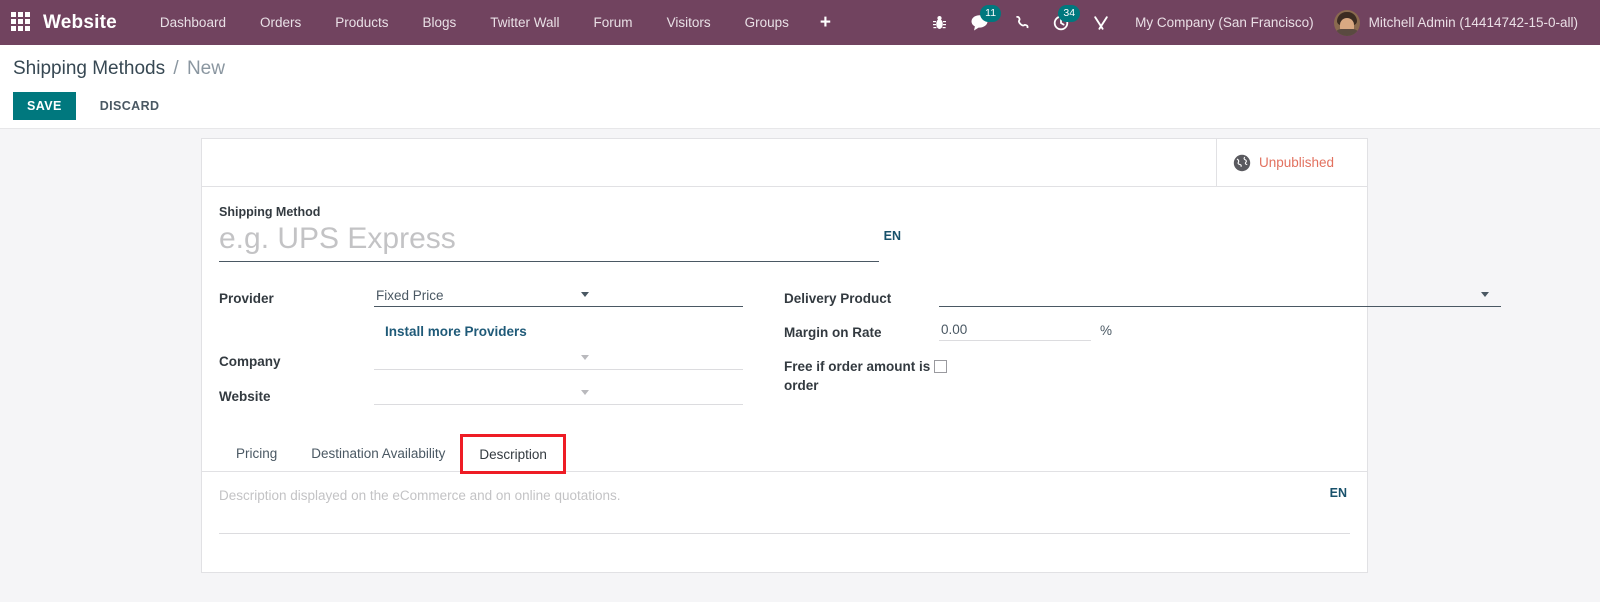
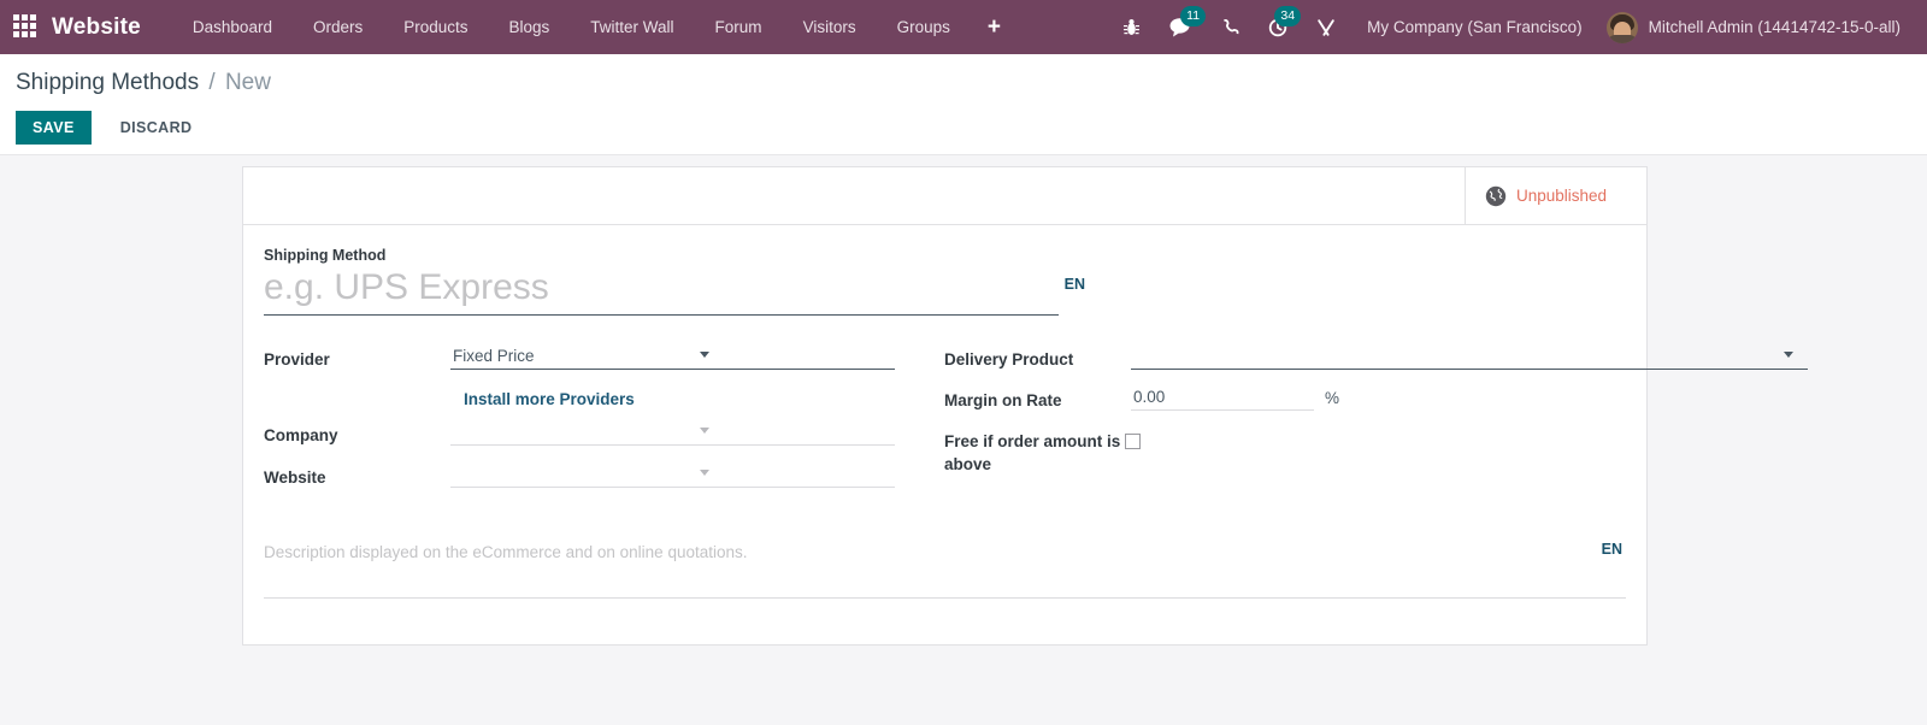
  Website
  Dashboard
  Orders
  Products
  Blogs
  Twitter Wall
  Forum
  Visitors
  Groups
  +
  11
  34
  My Company (San Francisco)
  Mitchell Admin (14414742-15-0-all)
  Shipping Methods / New
  SAVE
  DISCARD
  Unpublished
  Shipping Method
  e.g. UPS Express
  EN
  Provider
  Fixed Price
  Install more Providers
  Company
  Website
  Delivery Product
  Margin on Rate
  0.00
  %
- Free if order amount is order
+ Free if order amount is above
- Pricing
- Destination Availability
- Description
  Description displayed on the eCommerce and on online quotations.
  EN
